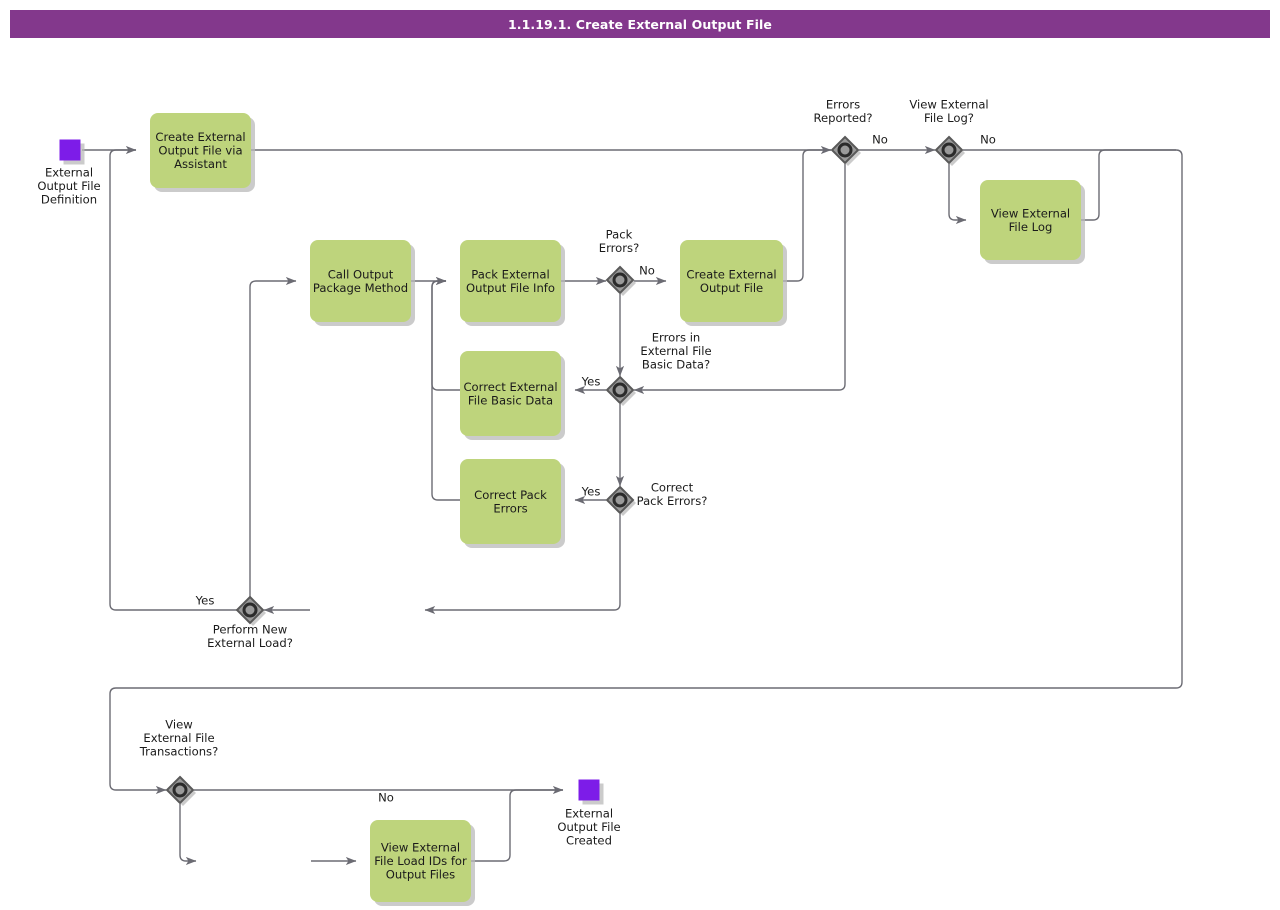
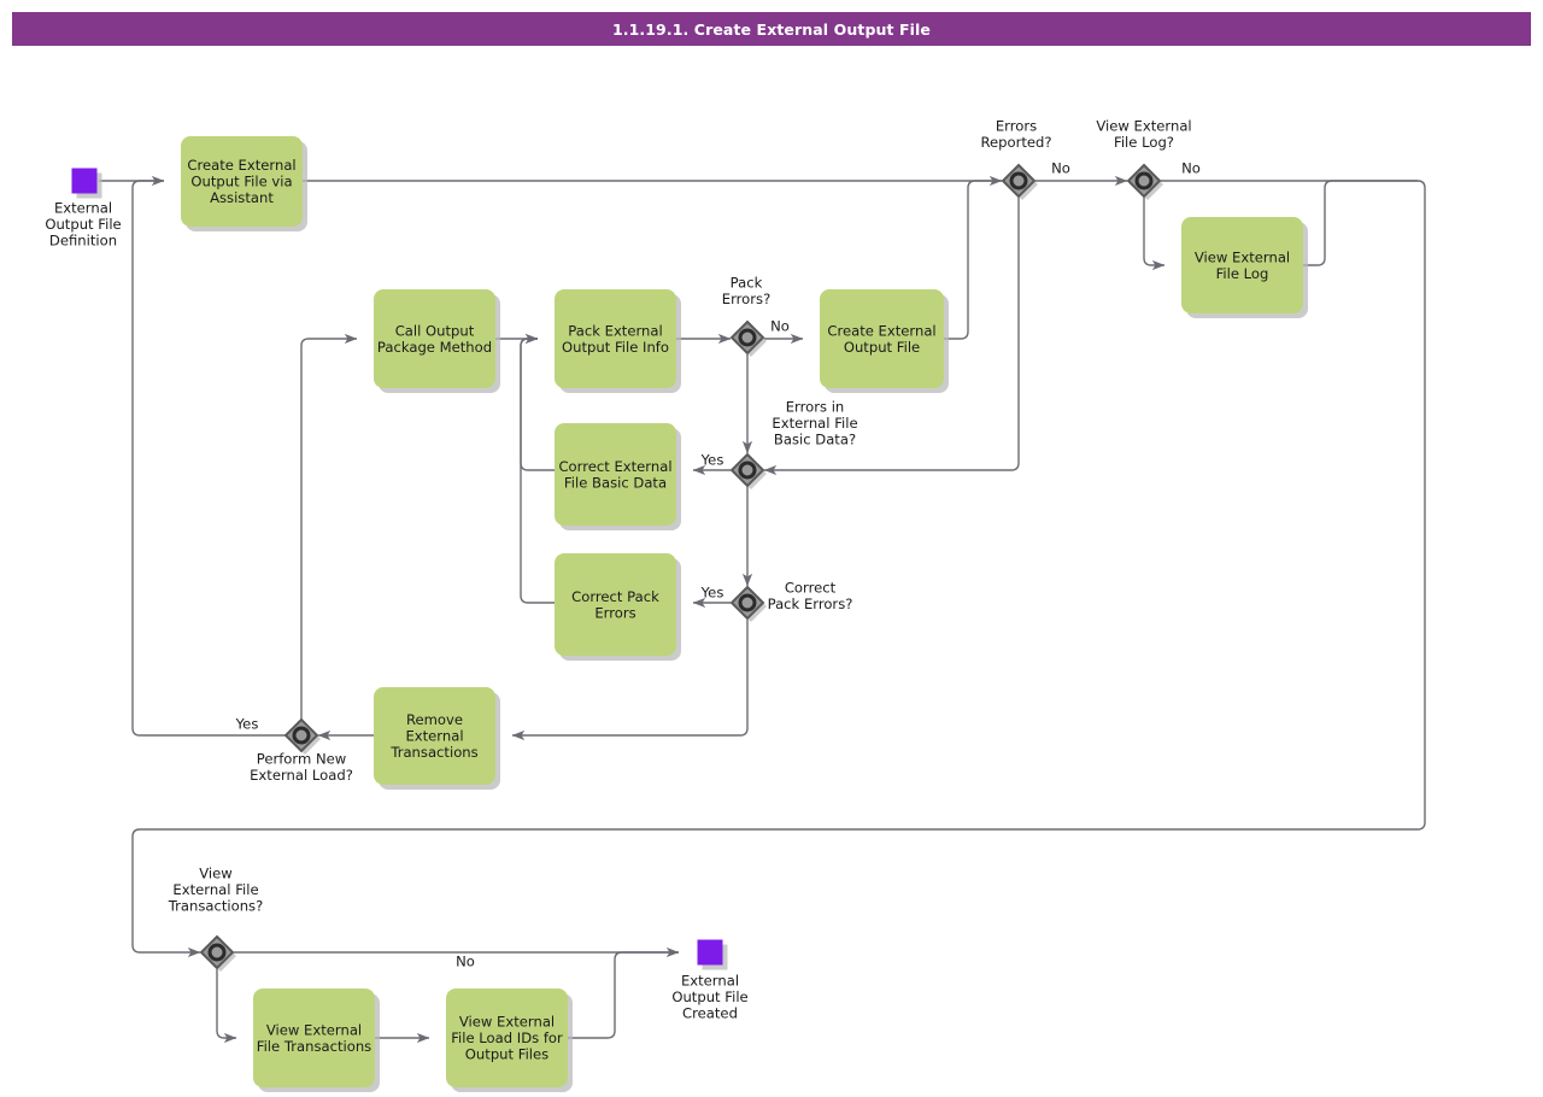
  1.1.19.1. Create External Output File
  Create External Output File via Assistant
  Call Output Package Method
  Pack External Output File Info
  Create External Output File
  View External File Log
  Correct External File Basic Data
  Correct Pack Errors
+ Remove External Transactions
+ View External File Transactions
  View External File Load IDs for Output Files
  Pack Errors?
  Errors Reported?
  View External File Log?
  Errors in External File Basic Data?
  Correct Pack Errors?
  Perform New External Load?
  View External File Transactions?
  External Output File Definition
  External Output File Created
  No
  No
  No
  Yes
  Yes
  Yes
  No
